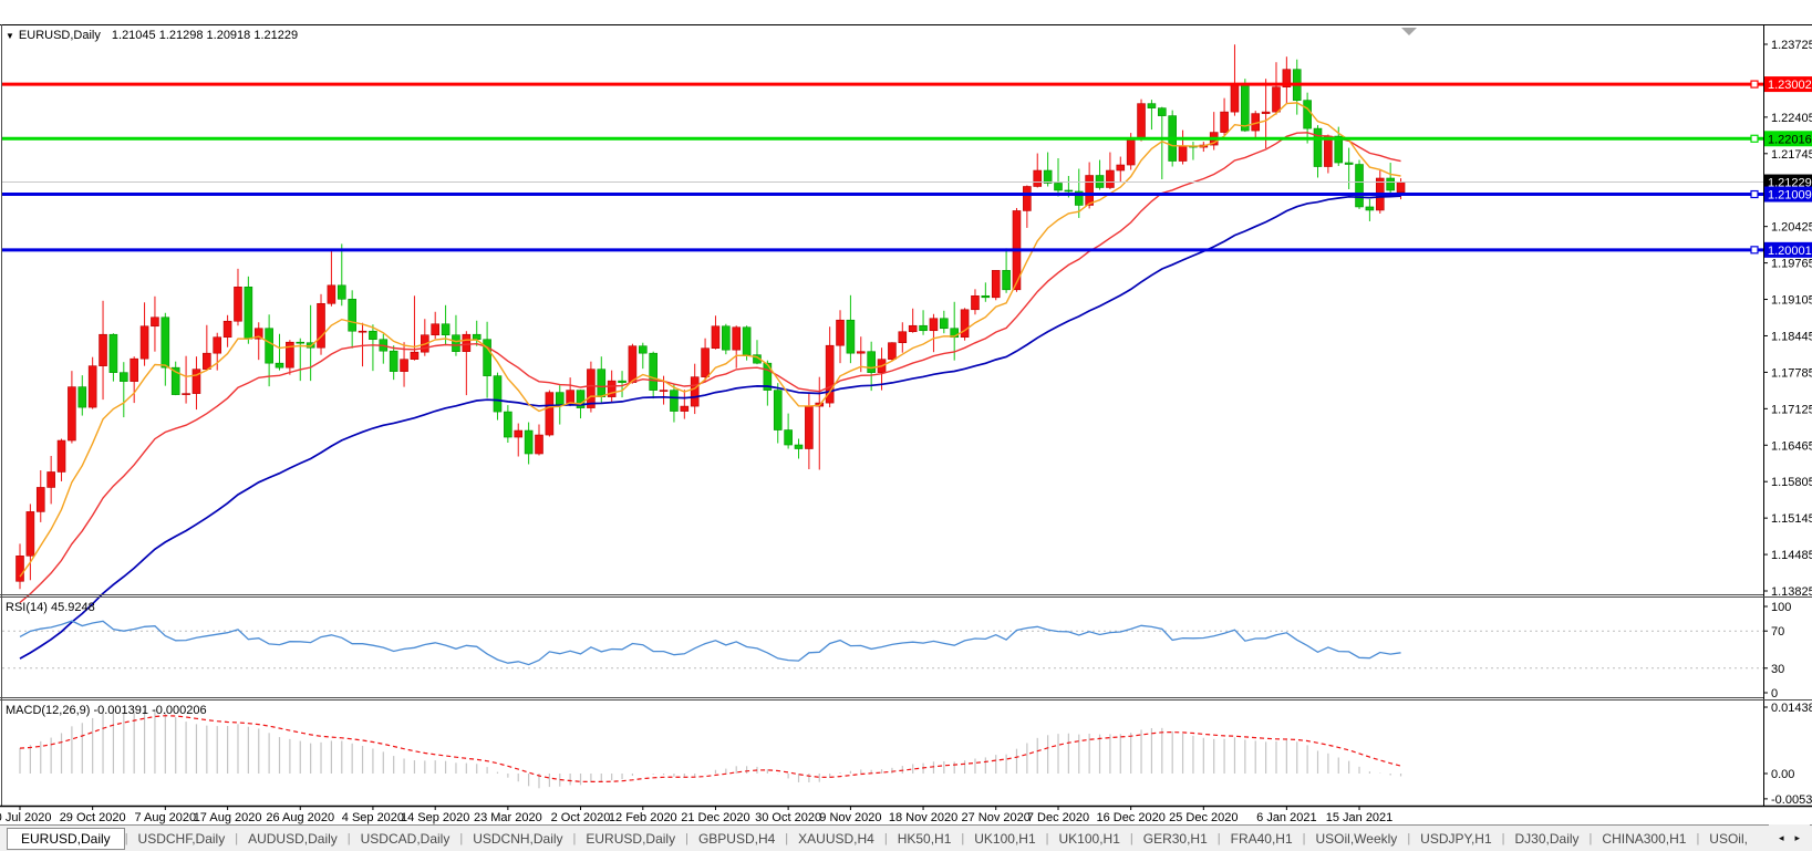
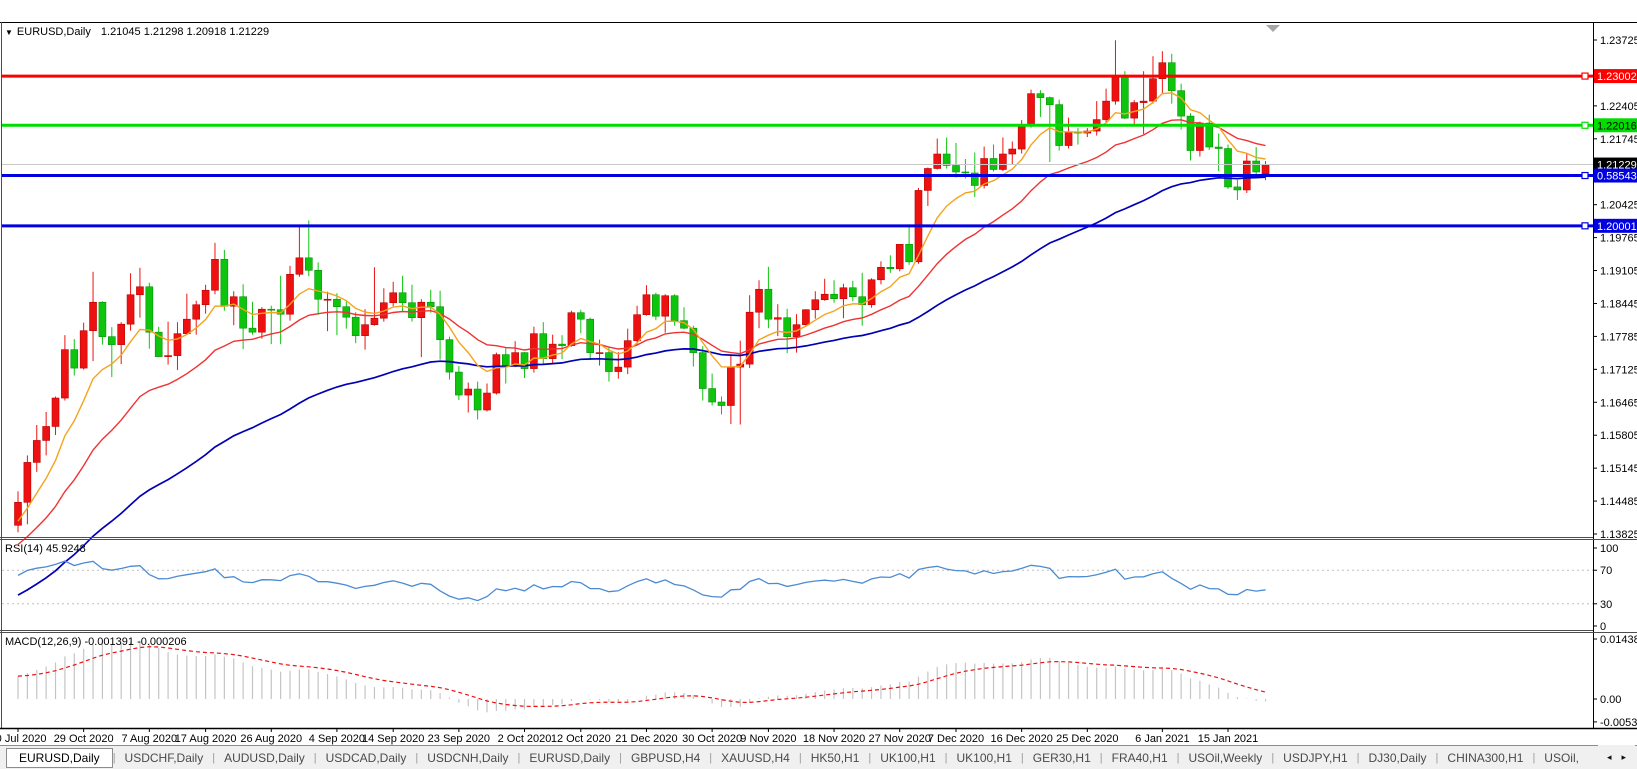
  1.2372
  1.2240
  1.2174
  1.2042
  1.1976
  1.1910
  1.1844
  1.1778
  1.1712
  1.1646
  1.1580
  1.1514
  1.1448
  1.1382
  1.21229
  1.23002
  1.22016
- 1.21009
+ 0.58543
  1.20001
  100
  70
  30
  0
  0.0143
  0.00
  -0.0053
  Jul 2020
  29 Oct 2020
  7 Aug 2020
  17 Aug 2020
  26 Aug 2020
  4 Sep 2020
  14 Sep 2020
- 23 Mar 2020
+ 23 Sep 2020
  2 Oct 2020
- 12 Feb 2020
+ 12 Oct 2020
  21 Dec 2020
  30 Oct 2020
  9 Nov 2020
  18 Nov 2020
  27 Nov 2020
  7 Dec 2020
  16 Dec 2020
  25 Dec 2020
  6 Jan 2021
  15 Jan 2021
  ▼
  EURUSD,Daily
  1.21045 1.21298 1.20918 1.21229
  RSI(14) 45.9248
  MACD(12,26,9) -0.001391 -0.000206
  EURUSD,Daily
  |
  USDCHF,Daily
  |
  AUDUSD,Daily
  |
  USDCAD,Daily
  |
  USDCNH,Daily
  |
  EURUSD,Daily
  |
  GBPUSD,H4
  |
  XAUUSD,H4
  |
  HK50,H1
  |
  UK100,H1
  |
  UK100,H1
  |
  GER30,H1
  |
  FRA40,H1
  |
  USOil,Weekly
  |
  USDJPY,H1
  |
  DJ30,Daily
  |
  CHINA300,H1
  |
  USOil,
  ◂
  ▸
